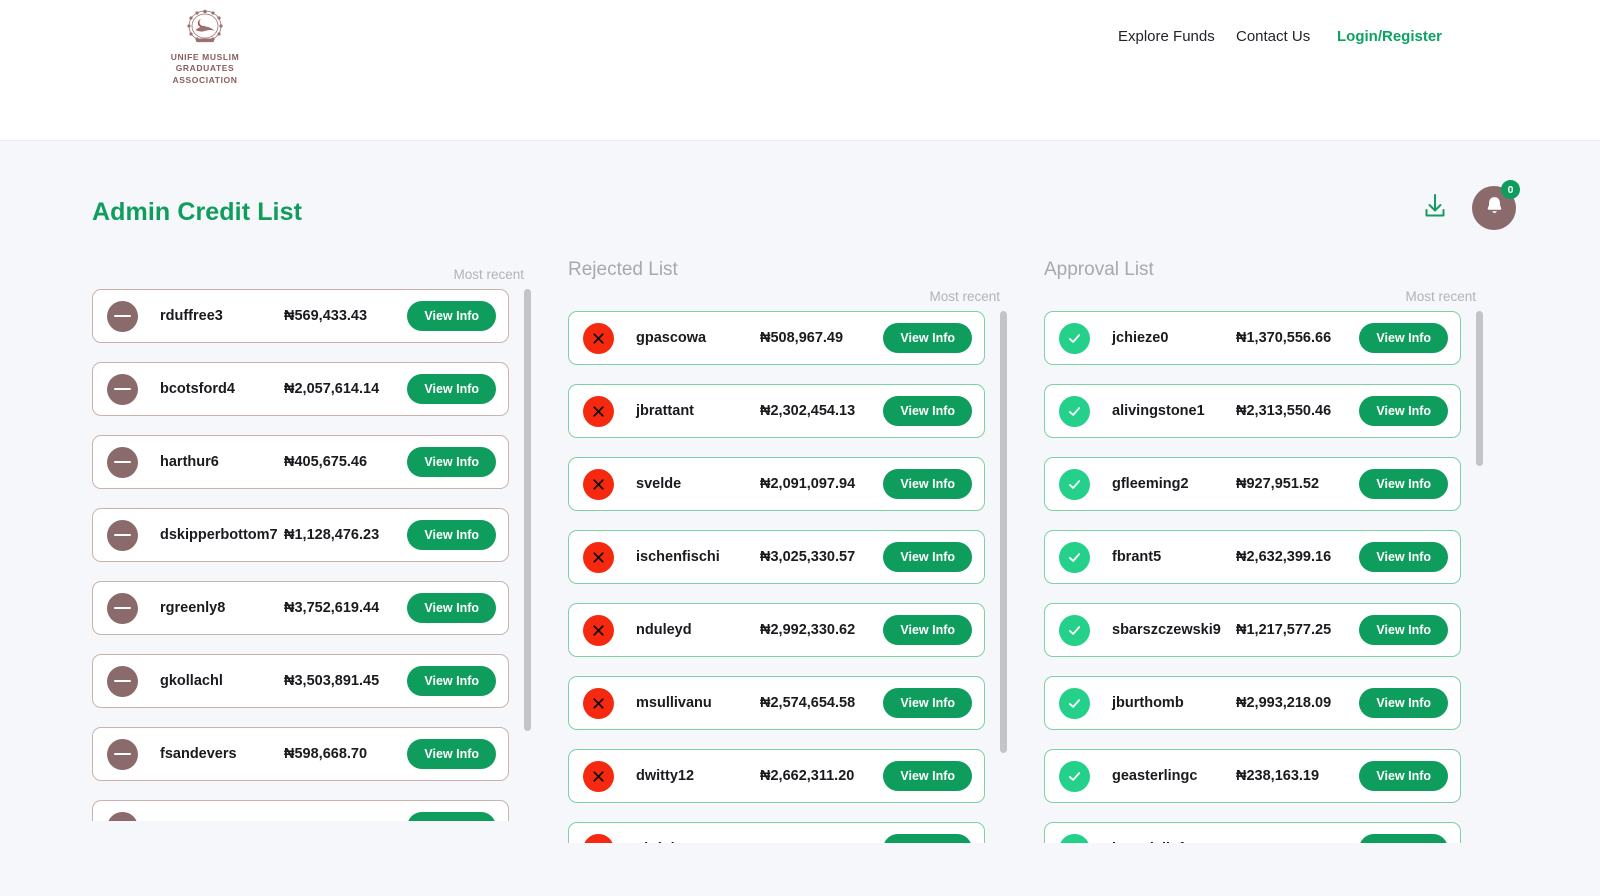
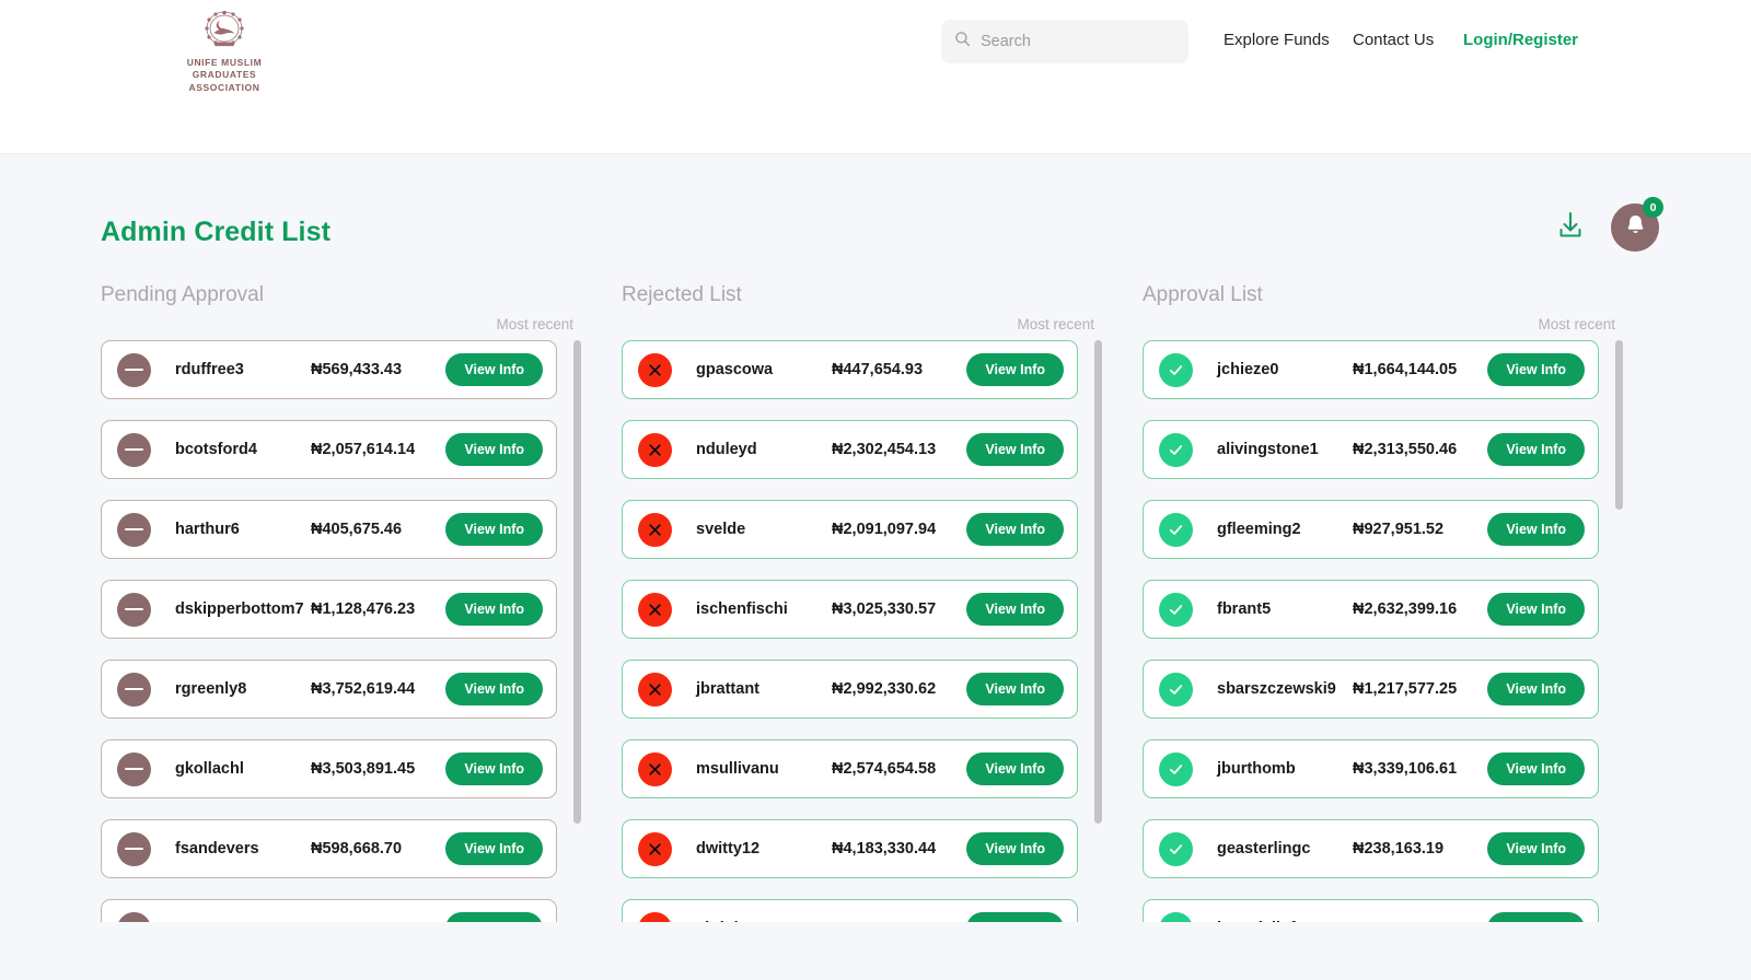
  UNIFE MUSLIM GRADUATES
  ASSOCIATION
+ Search
  Explore Funds
  Contact Us
  Login/Register
  Admin Credit List
  0
+ Pending Approval
  Most recent
  rduffree3
  ₦569,433.43
  View Info
  bcotsford4
  ₦2,057,614.14
  View Info
  harthur6
  ₦405,675.46
  View Info
  dskipperbottom7
  ₦1,128,476.23
  View Info
  rgreenly8
  ₦3,752,619.44
  View Info
  gkollachl
  ₦3,503,891.45
  View Info
  fsandevers
  ₦598,668.70
  View Info
  Rejected List
  Most recent
  gpascowa
- ₦508,967.49
+ ₦447,654.93
  View Info
- jbrattant
+ nduleyd
  ₦2,302,454.13
  View Info
  svelde
  ₦2,091,097.94
  View Info
  ischenfischi
  ₦3,025,330.57
  View Info
- nduleyd
+ jbrattant
  ₦2,992,330.62
  View Info
  msullivanu
  ₦2,574,654.58
  View Info
  dwitty12
- ₦2,662,311.20
+ ₦4,183,330.44
  View Info
  Approval List
  Most recent
  jchieze0
- ₦1,370,556.66
+ ₦1,664,144.05
  View Info
  alivingstone1
  ₦2,313,550.46
  View Info
  gfleeming2
  ₦927,951.52
  View Info
  fbrant5
  ₦2,632,399.16
  View Info
  sbarszczewski9
  ₦1,217,577.25
  View Info
  jburthomb
- ₦2,993,218.09
+ ₦3,339,106.61
  View Info
  geasterlingc
  ₦238,163.19
  View Info
